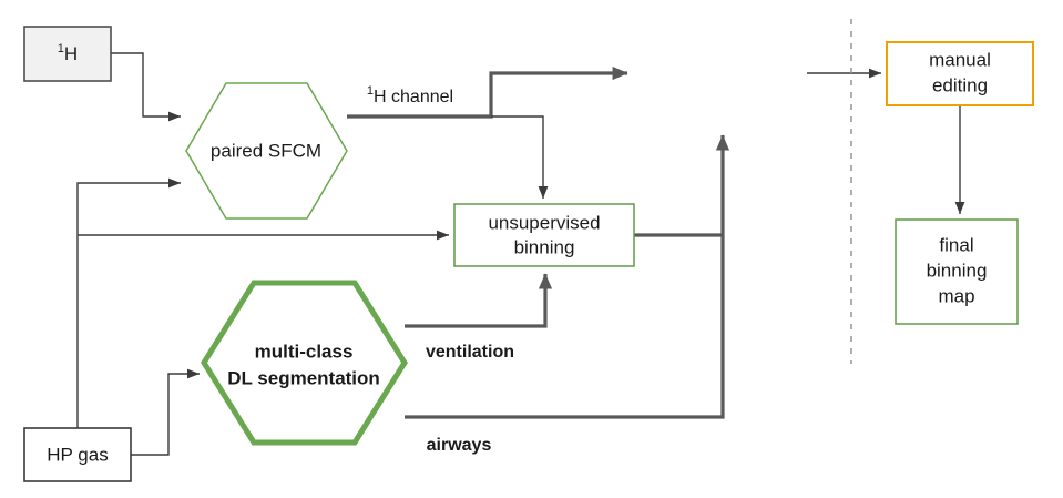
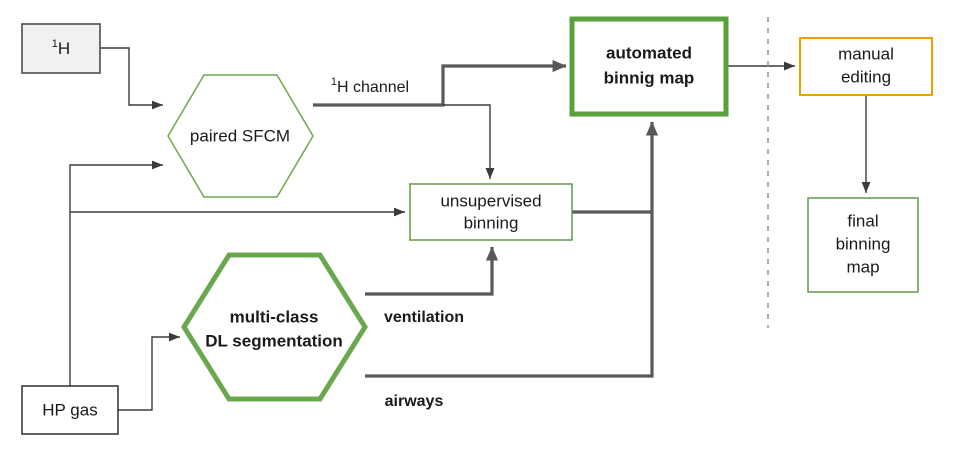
  1H
  HP gas
  paired SFCM
  multi-class
  DL segmentation
  unsupervised
  binning
+ automated
+ binnig map
  manual
  editing
  final
  binning
  map
  1H channel
  ventilation
  airways
